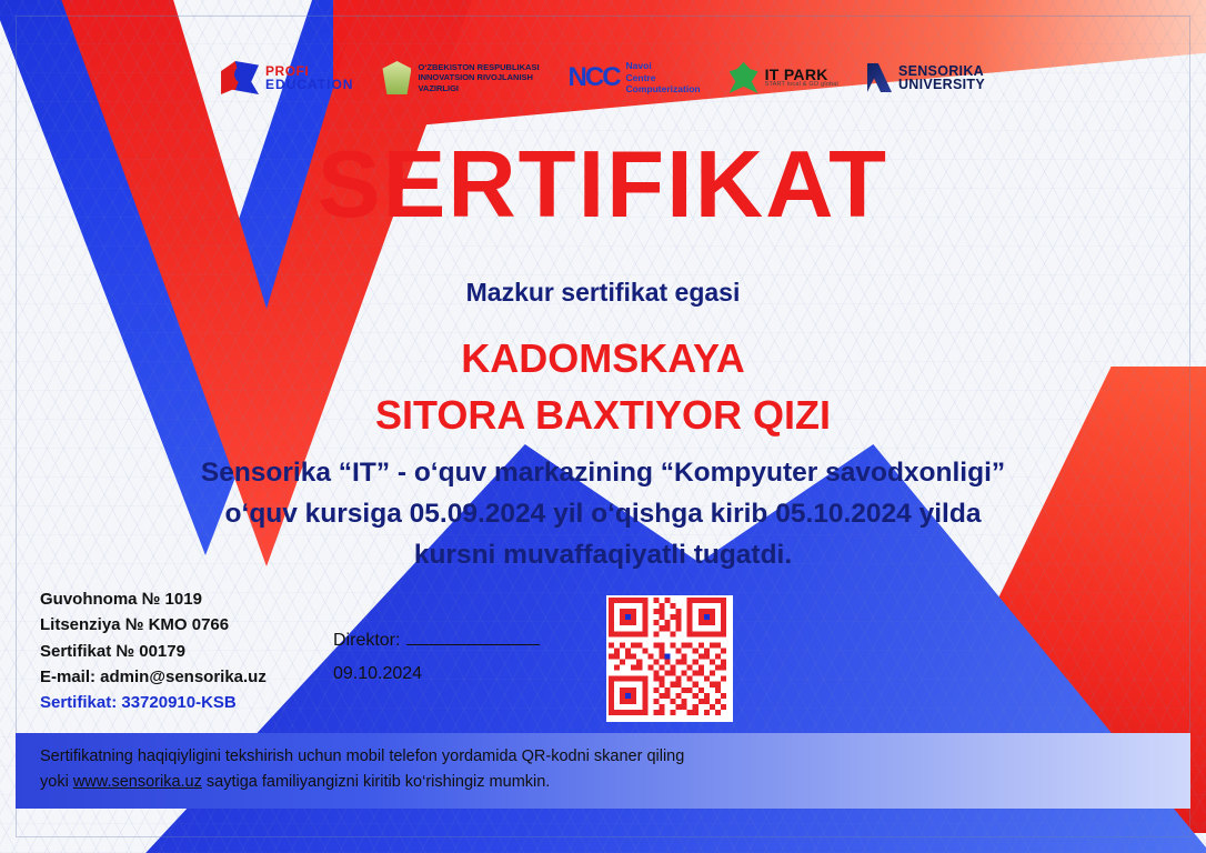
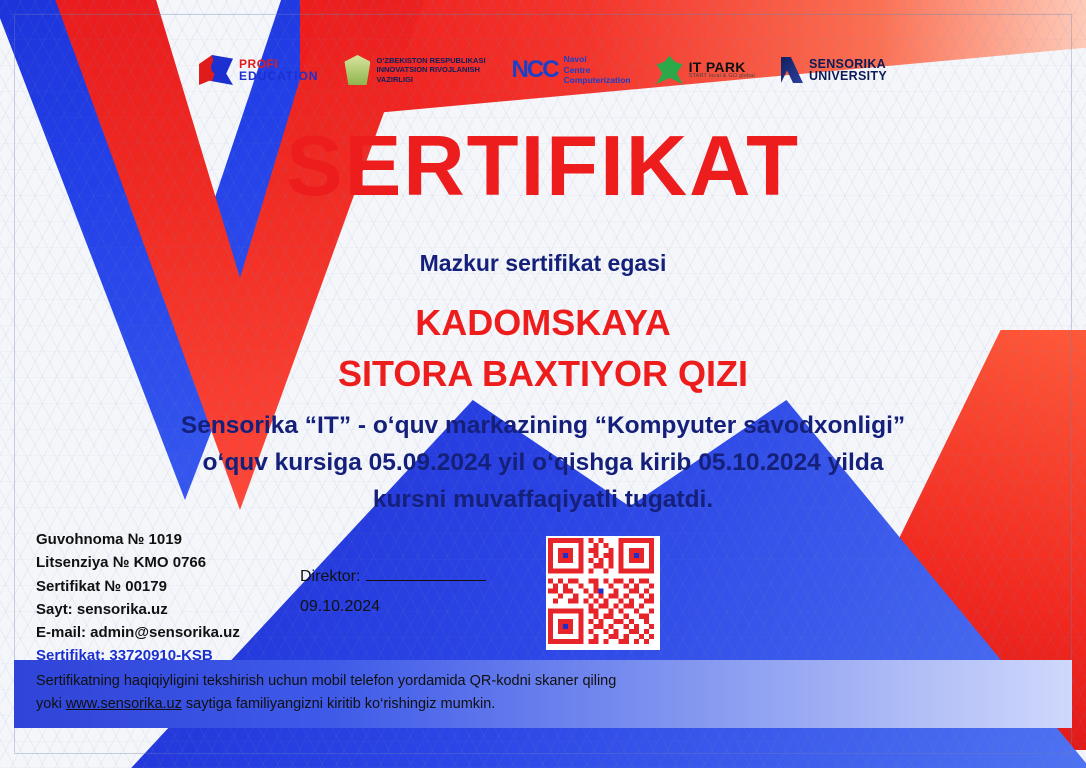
  PROFI
  EDUCATION
  O‘ZBEKISTON RESPUBLIKASI
  INNOVATSION RIVOJLANISH
  VAZIRLIGI
  NCC
  Navoi
  Centre
  Computerization
  IT PARK
  SENSORIKA
  UNIVERSITY
  SERTIFIKAT
  Mazkur sertifikat egasi
  KADOMSKAYA
  SITORA BAXTIYOR QIZI
  Sensorika “IT” - o‘quv markazining “Kompyuter savodxonligi”
  o‘quv kursiga 05.09.2024 yil o‘qishga kirib 05.10.2024 yilda
  kursni muvaffaqiyatli tugatdi.
  Guvohnoma № 1019
  Litsenziya № KMO 0766
  Sertifikat № 00179
+ Sayt: sensorika.uz
  E-mail: admin@sensorika.uz
  Sertifikat: 33720910-KSB
  Direktor:
  09.10.2024
  Sertifikatning haqiqiyligini tekshirish uchun mobil telefon yordamida QR-kodni skaner qiling
  yoki www.sensorika.uz saytiga familiyangizni kiritib ko‘rishingiz mumkin.
